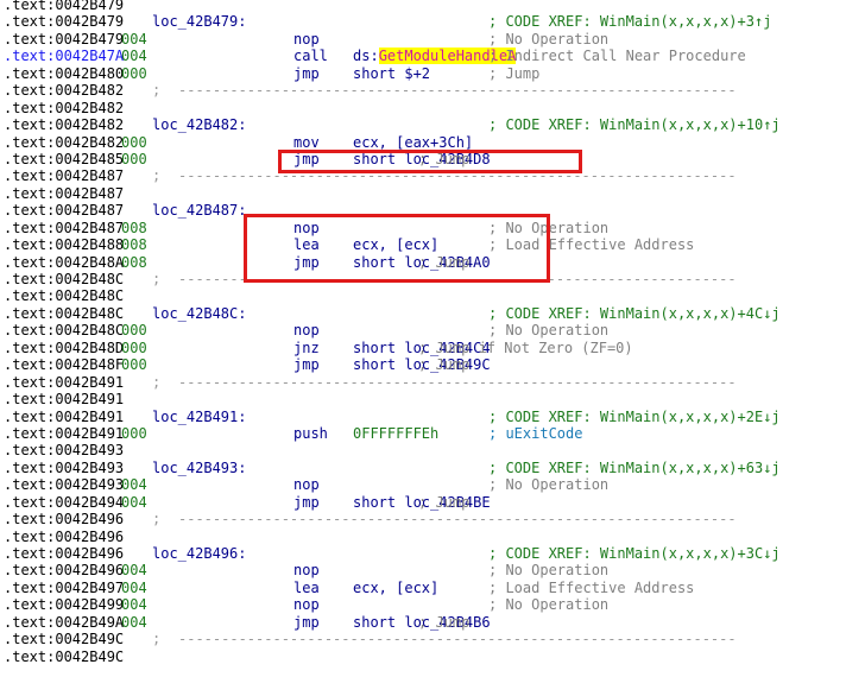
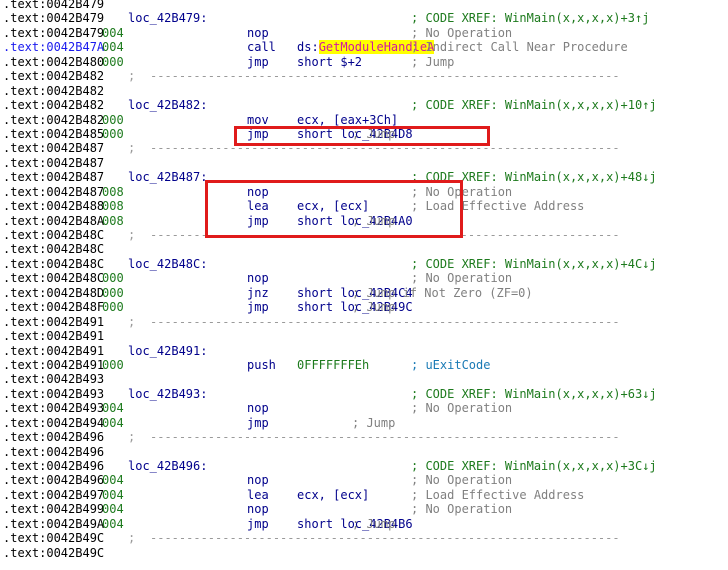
  .text:0042B479
  .text:0042B479
  loc_42B479:
  ; CODE XREF: WinMain(x,x,x,x)+3↑j
  .text:0042B479
  004
  nop
  ; No Operation
  .text:0042B47A
  004
  call
  ds:GetModuleHandleA
  ; Indirect Call Near Procedure
  .text:0042B480
  000
  jmp
  short $+2
  ; Jump
  .text:0042B482
  ;
  -----------------------------------------------------------------
  .text:0042B482
  .text:0042B482
  loc_42B482:
  ; CODE XREF: WinMain(x,x,x,x)+10↑j
  .text:0042B482
  000
  mov
  ecx, [eax+3Ch]
  .text:0042B485
  000
  jmp
  short loc_42B4D8
  ; Jump
  .text:0042B487
  ;
  -----------------------------------------------------------------
  .text:0042B487
  .text:0042B487
  loc_42B487:
+ ; CODE XREF: WinMain(x,x,x,x)+48↓j
  .text:0042B487
  008
  nop
  ; No Operation
  .text:0042B488
  008
  lea
  ecx, [ecx]
  ; Load Effective Address
  .text:0042B48A
  008
  jmp
  short loc_42B4A0
  ; Jump
  .text:0042B48C
  ;
  -----------------------------------------------------------------
  .text:0042B48C
  .text:0042B48C
  loc_42B48C:
  ; CODE XREF: WinMain(x,x,x,x)+4C↓j
  .text:0042B48C
  000
  nop
  ; No Operation
  .text:0042B48D
  000
  jnz
  short loc_42B4C4
  ; Jump if Not Zero (ZF=0)
  .text:0042B48F
  000
  jmp
  short loc_42B49C
  ; Jump
  .text:0042B491
  ;
  -----------------------------------------------------------------
  .text:0042B491
  .text:0042B491
  loc_42B491:
- ; CODE XREF: WinMain(x,x,x,x)+2E↓j
  .text:0042B491
  000
  push
  0FFFFFFFEh
  ; uExitCode
  .text:0042B493
  .text:0042B493
  loc_42B493:
  ; CODE XREF: WinMain(x,x,x,x)+63↓j
  .text:0042B493
  004
  nop
  ; No Operation
  .text:0042B494
  004
  jmp
- short loc_42B4BE
  ; Jump
  .text:0042B496
  ;
  -----------------------------------------------------------------
  .text:0042B496
  .text:0042B496
  loc_42B496:
  ; CODE XREF: WinMain(x,x,x,x)+3C↓j
  .text:0042B496
  004
  nop
  ; No Operation
  .text:0042B497
  004
  lea
  ecx, [ecx]
  ; Load Effective Address
  .text:0042B499
  004
  nop
  ; No Operation
  .text:0042B49A
  004
  jmp
  short loc_42B4B6
  ; Jump
  .text:0042B49C
  ;
  -----------------------------------------------------------------
  .text:0042B49C
